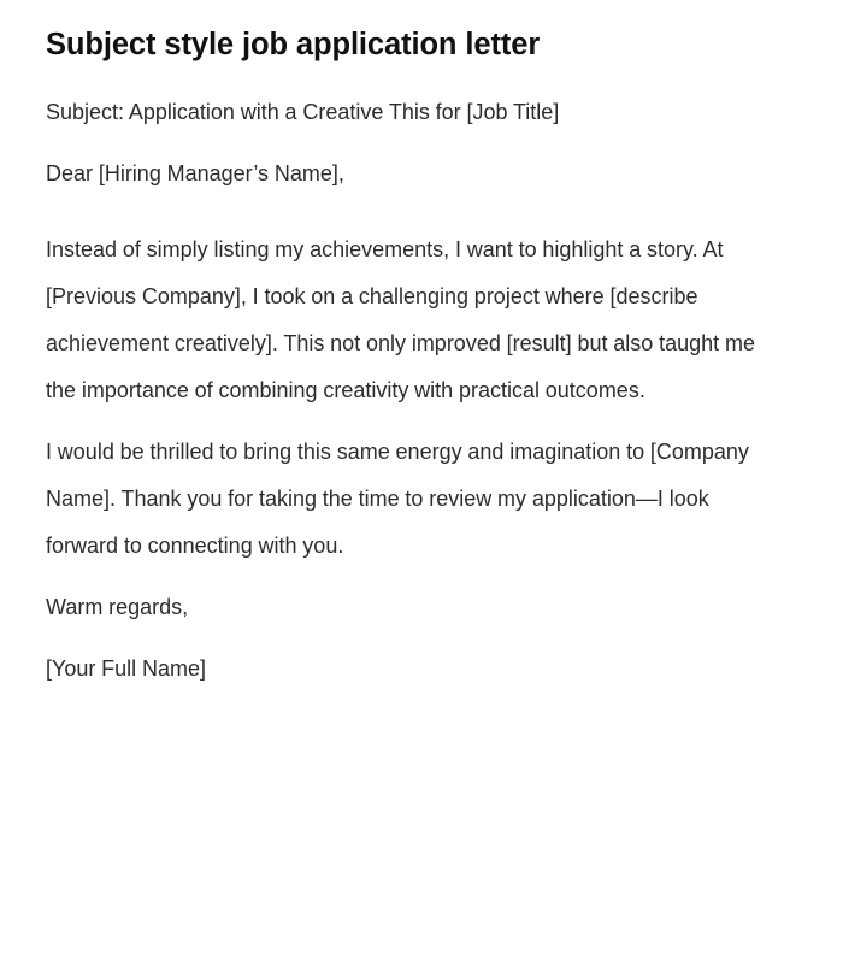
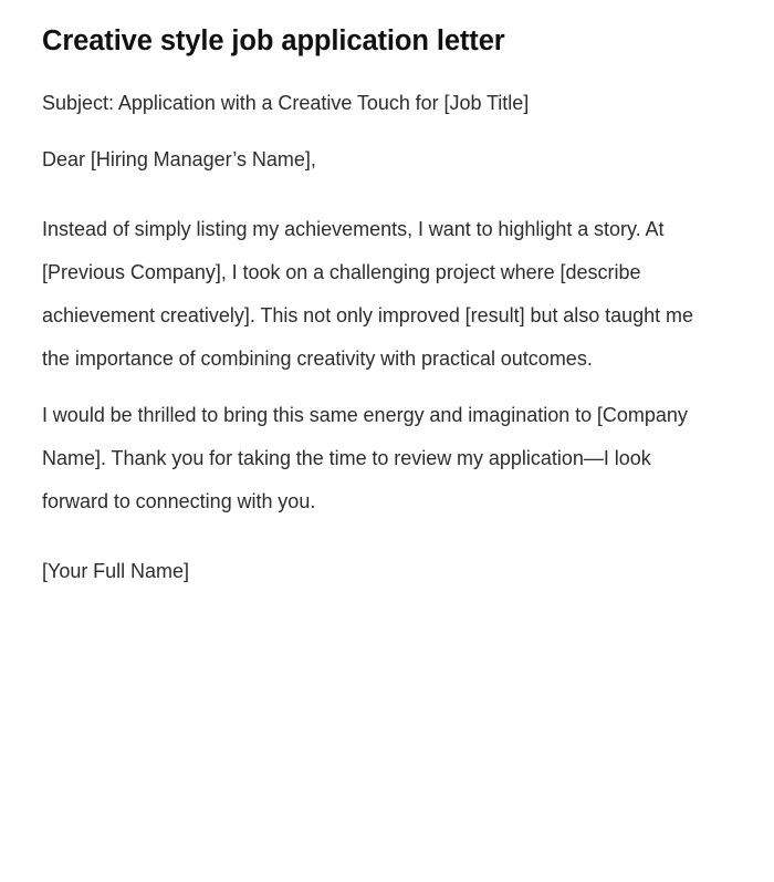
- Subject style job application letter
+ Creative style job application letter
- Subject: Application with a Creative This for [Job Title]
+ Subject: Application with a Creative Touch for [Job Title]
  Dear [Hiring Manager’s Name],
  Instead of simply listing my achievements, I want to highlight a story. At [Previous Company], I took on a challenging project where [describe achievement creatively]. This not only improved [result] but also taught me the importance of combining creativity with practical outcomes.
  I would be thrilled to bring this same energy and imagination to [Company Name]. Thank you for taking the time to review my application—I look forward to connecting with you.
- Warm regards,
  [Your Full Name]
